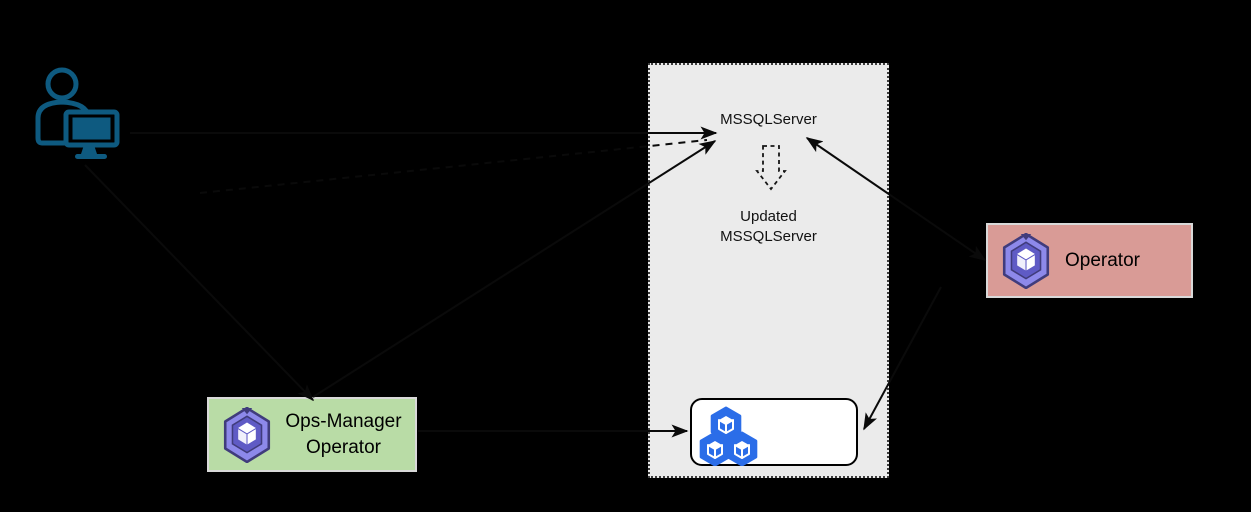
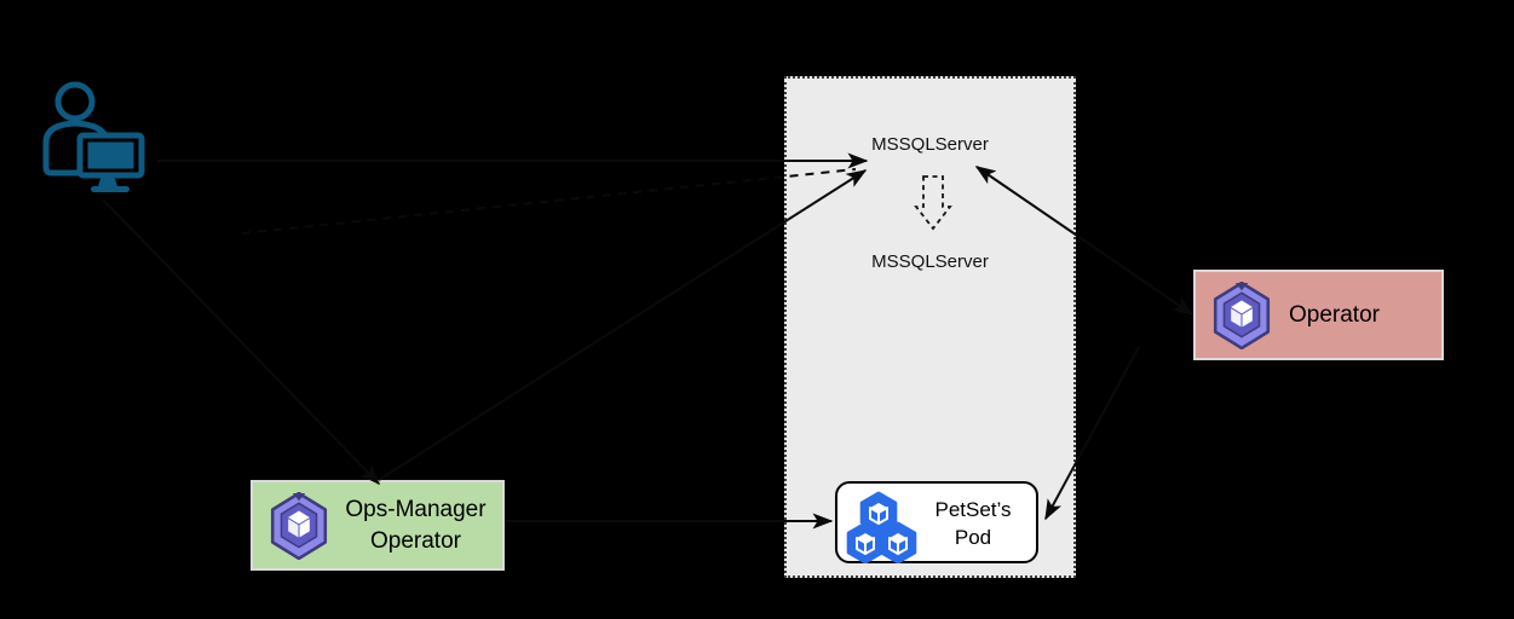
  MSSQLServer
- Updated
  MSSQLServer
+ PetSet’s
+ Pod
  Ops-Manager
  Operator
  Operator
